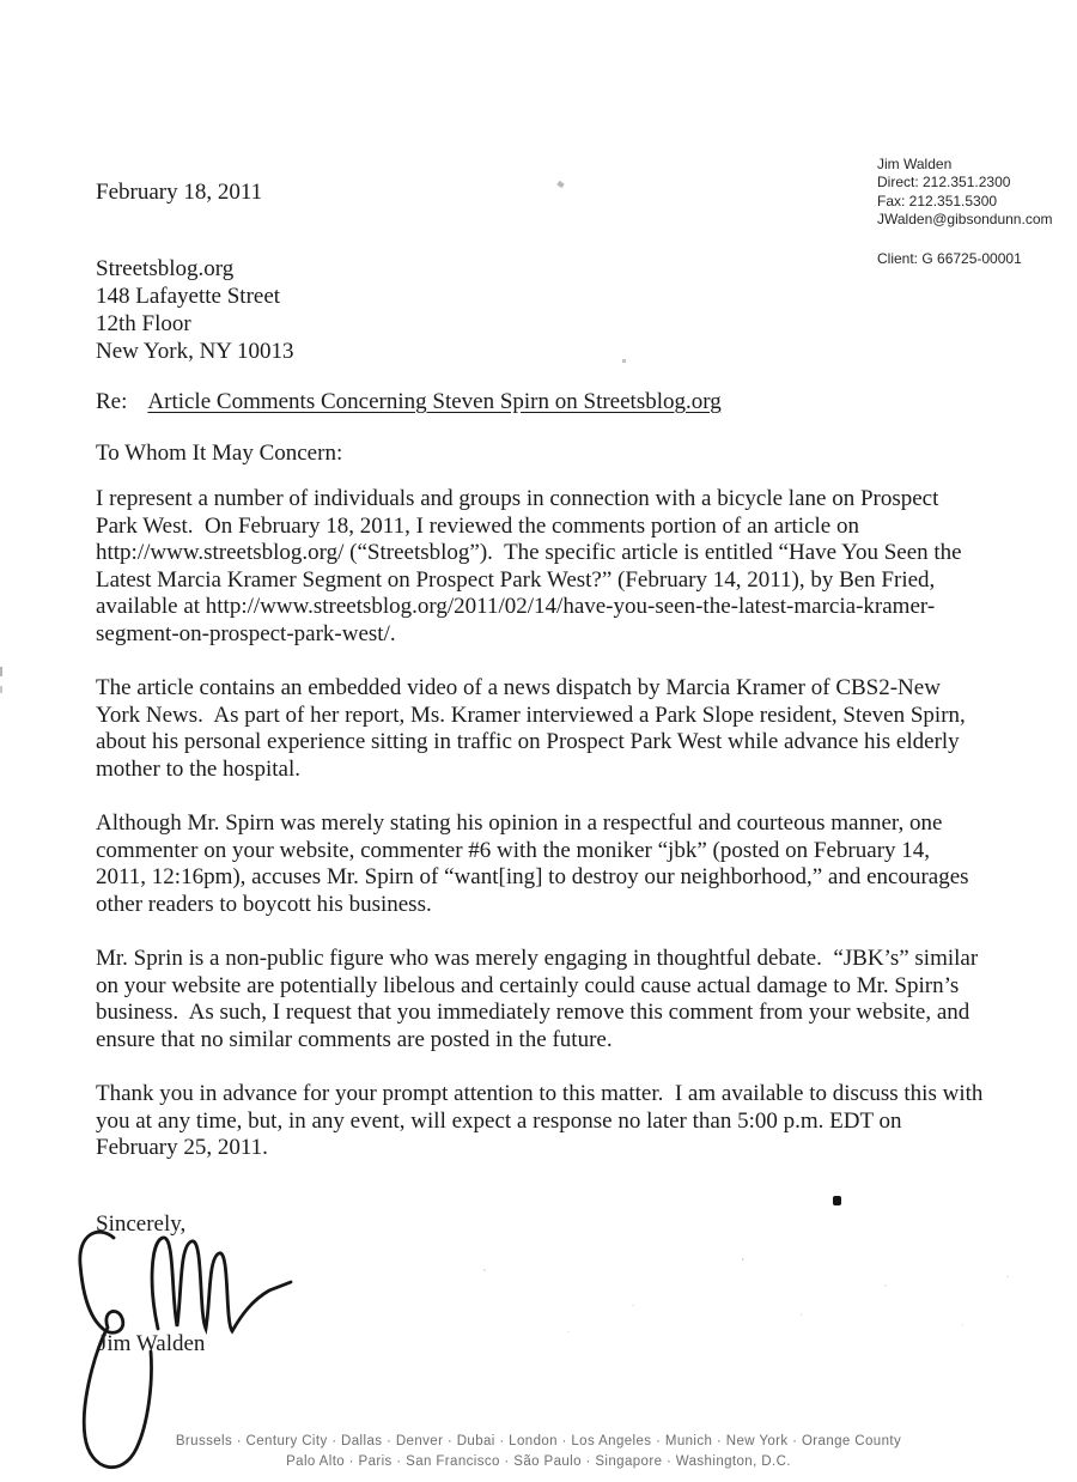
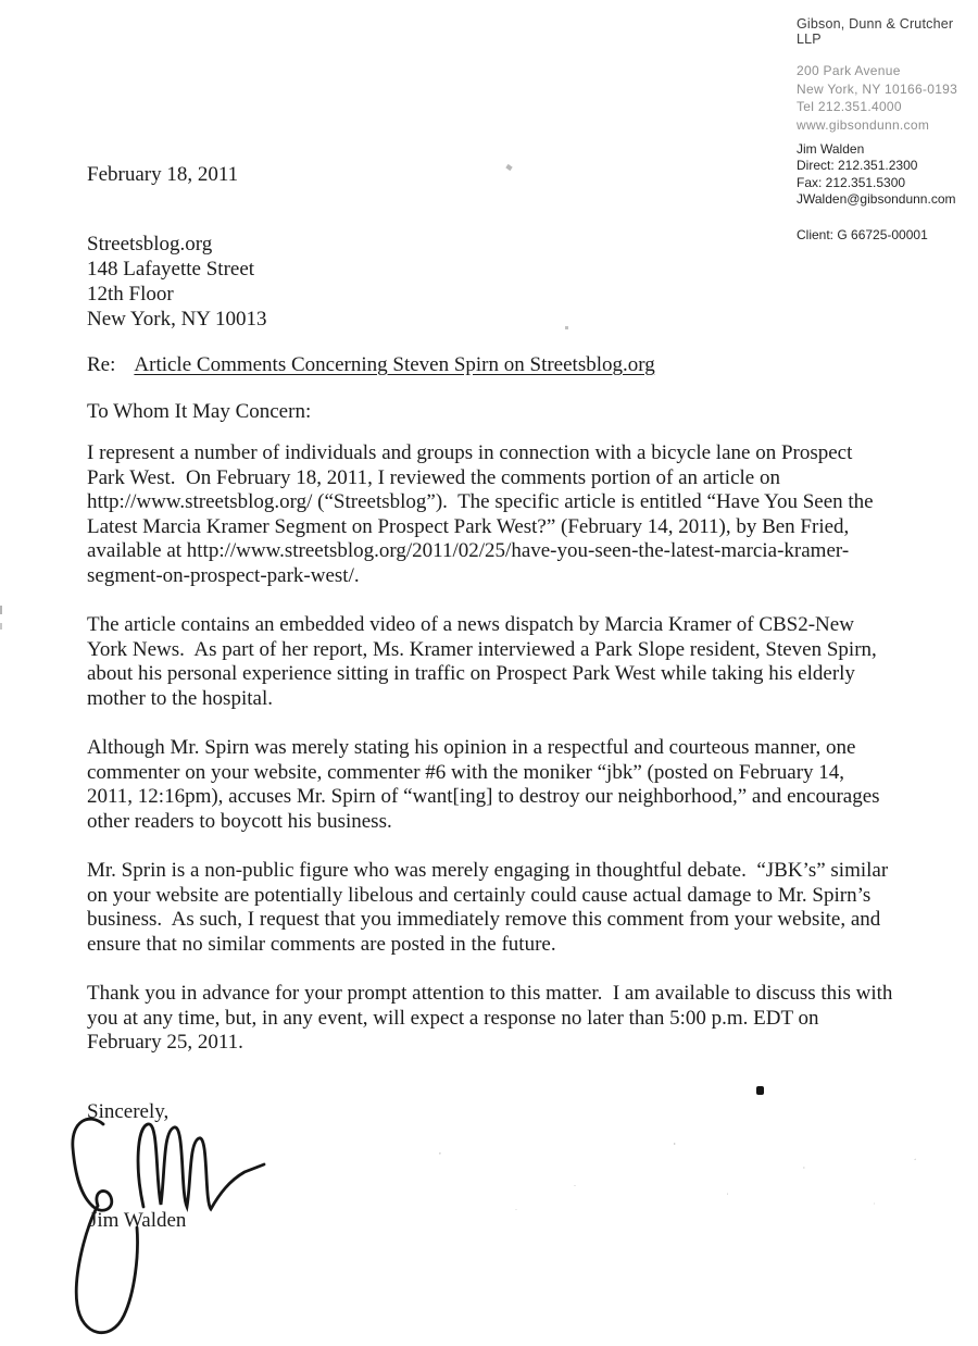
+ Gibson, Dunn & Crutcher LLP
+ 200 Park Avenue
+ New York, NY 10166-0193
+ Tel 212.351.4000
+ www.gibsondunn.com
  Jim Walden
  Direct: 212.351.2300
  Fax: 212.351.5300
  JWalden@gibsondunn.com
  Client: G 66725-00001
  February 18, 2011
  Streetsblog.org
  148 Lafayette Street
  12th Floor
  New York, NY 10013
  Re: Article Comments Concerning Steven Spirn on Streetsblog.org
  To Whom It May Concern:
- I represent a number of individuals and groups in connection with a bicycle lane on Prospect Park West. On February 18, 2011, I reviewed the comments portion of an article on http://www.streetsblog.org/ (“Streetsblog”). The specific article is entitled “Have You Seen the Latest Marcia Kramer Segment on Prospect Park West?” (February 14, 2011), by Ben Fried, available at http://www.streetsblog.org/2011/02/14/have-you-seen-the-latest-marcia-kramer-segment-on-prospect-park-west/.
+ I represent a number of individuals and groups in connection with a bicycle lane on Prospect Park West. On February 18, 2011, I reviewed the comments portion of an article on http://www.streetsblog.org/ (“Streetsblog”). The specific article is entitled “Have You Seen the Latest Marcia Kramer Segment on Prospect Park West?” (February 14, 2011), by Ben Fried, available at http://www.streetsblog.org/2011/02/25/have-you-seen-the-latest-marcia-kramer-segment-on-prospect-park-west/.
- The article contains an embedded video of a news dispatch by Marcia Kramer of CBS2-New York News. As part of her report, Ms. Kramer interviewed a Park Slope resident, Steven Spirn, about his personal experience sitting in traffic on Prospect Park West while advance his elderly mother to the hospital.
+ The article contains an embedded video of a news dispatch by Marcia Kramer of CBS2-New York News. As part of her report, Ms. Kramer interviewed a Park Slope resident, Steven Spirn, about his personal experience sitting in traffic on Prospect Park West while taking his elderly mother to the hospital.
  Although Mr. Spirn was merely stating his opinion in a respectful and courteous manner, one commenter on your website, commenter #6 with the moniker “jbk” (posted on February 14, 2011, 12:16pm), accuses Mr. Spirn of “want[ing] to destroy our neighborhood,” and encourages other readers to boycott his business.
  Mr. Sprin is a non-public figure who was merely engaging in thoughtful debate. “JBK’s” similar on your website are potentially libelous and certainly could cause actual damage to Mr. Spirn’s business. As such, I request that you immediately remove this comment from your website, and ensure that no similar comments are posted in the future.
  Thank you in advance for your prompt attention to this matter. I am available to discuss this with you at any time, but, in any event, will expect a response no later than 5:00 p.m. EDT on February 25, 2011.
  Sincerely,
  Jim Walden
- Brussels · Century City · Dallas · Denver · Dubai · London · Los Angeles · Munich · New York · Orange County
- Palo Alto · Paris · San Francisco · São Paulo · Singapore · Washington, D.C.
